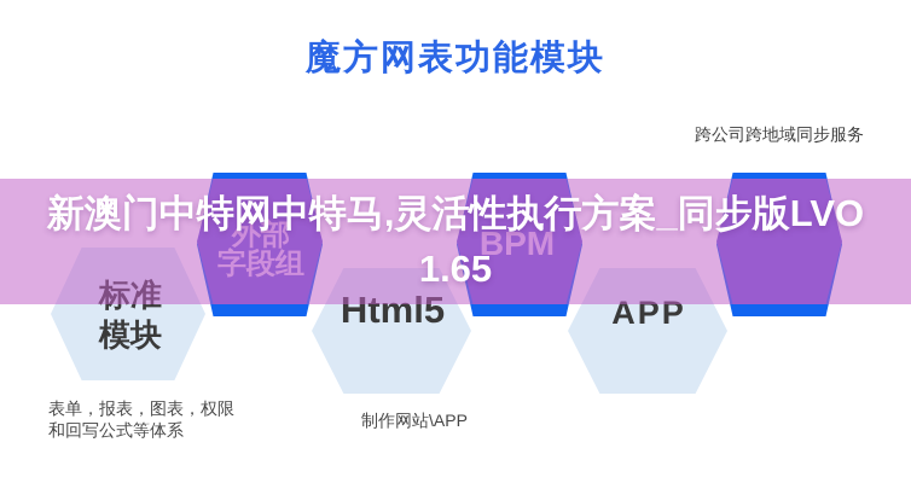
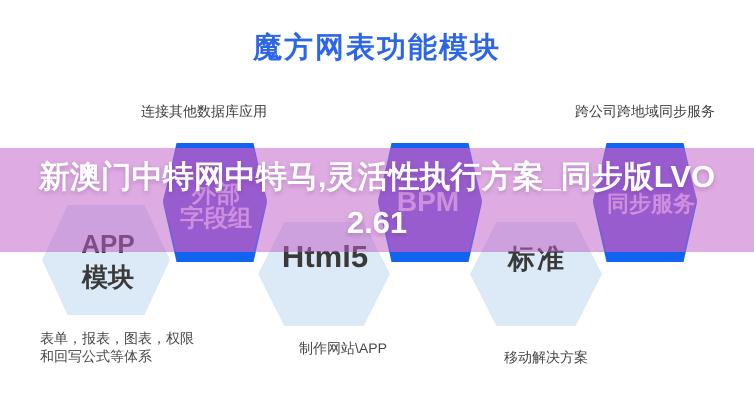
  魔方网表功能模块
+ 连接其他数据库应用
  跨公司跨地域同步服务
  外部
  字段组
  BPM
+ 同步服务
- 标准
+ APP
  模块
  Html5
- APP
+ 标准
  表单，报表，图表，权限
  和回写公式等体系
  制作网站\APP
+ 移动解决方案
  新澳门中特网中特马,灵活性执行方案_同步版LVO
- 1.65
+ 2.61
